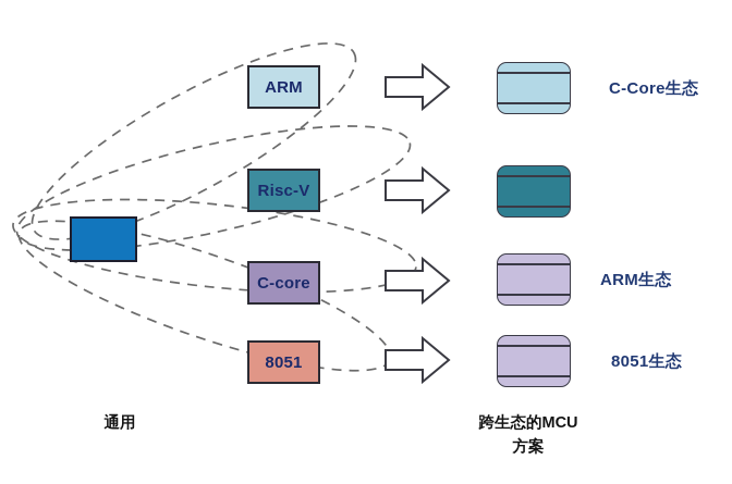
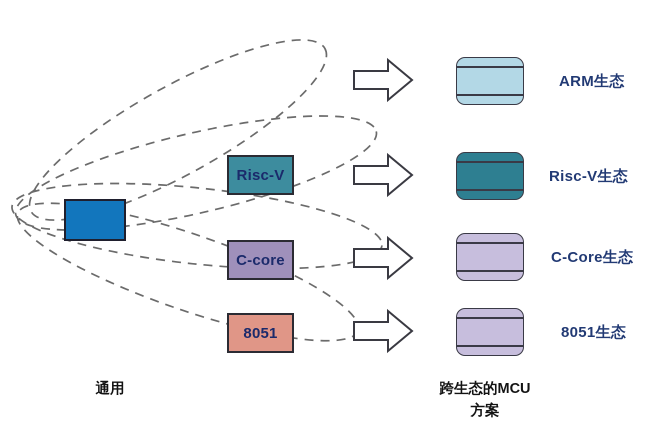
- ARM
  Risc-V
  C-core
  8051
- C-Core生态
+ ARM生态
+ Risc-V生态
- ARM生态
+ C-Core生态
  8051生态
  通用
  跨生态的MCU
  方案
